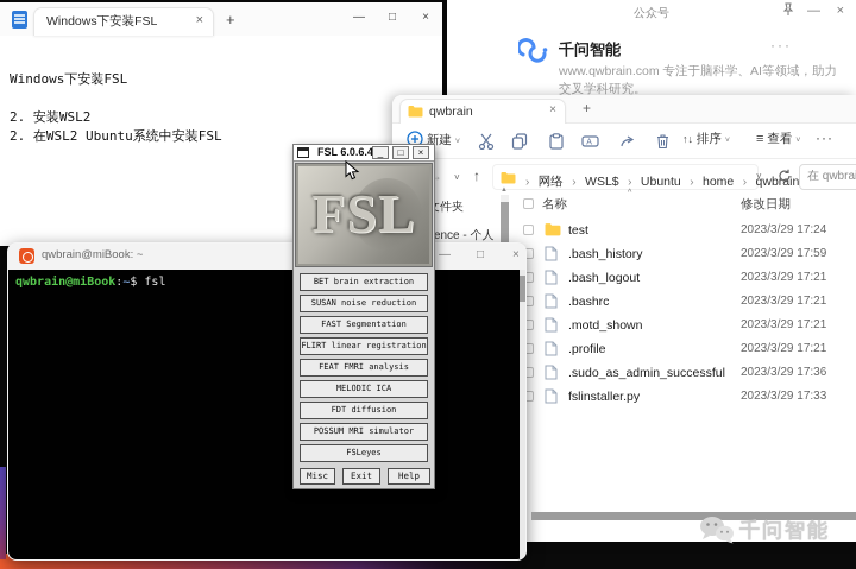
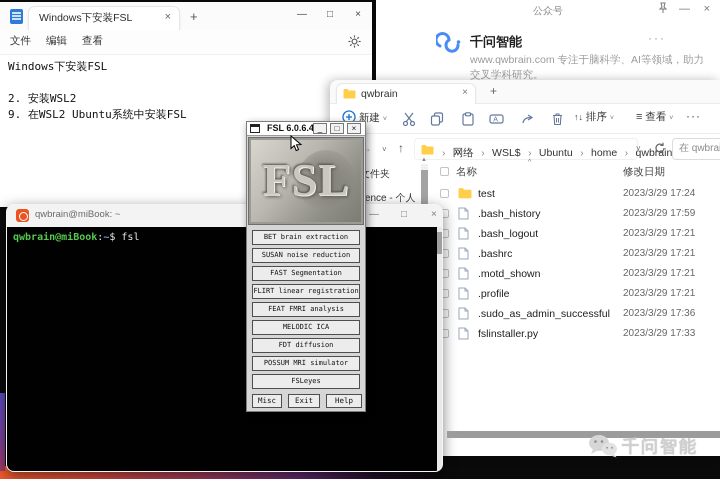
  Windows下安装FSL
  ×
  +
  —
  □
  ×
+ 文件
+ 编辑
+ 查看
  Windows下安装FSL
  2. 安装WSL2
- 2. 在WSL2 Ubuntu系统中安装FSL
+ 9. 在WSL2 Ubuntu系统中安装FSL
  公众号
  —
  ×
  千问智能
  ···
  www.qwbrain.com 专注于脑科学、AI等领域，助力交叉学科研究。
  qwbrain
  ×
  +
  ↑↓ 排序
  ≡ 查看
  ···
  →
  ˅
  ↑
  › 网络 › WSL$ › Ubuntu › home › qwbrain
  ˅
  在 qwbra
  ence - 个人
  名称
  修改日期
  test
  2023/3/29 17:24
  .bash_history
  2023/3/29 17:59
  .bash_logout
  2023/3/29 17:21
  .bashrc
  2023/3/29 17:21
  .motd_shown
  2023/3/29 17:21
  .profile
  2023/3/29 17:21
  .sudo_as_admin_successful
  2023/3/29 17:36
  fslinstaller.py
  2023/3/29 17:33
  qwbrain@miBook: ~
  —
  □
  ×
  qwbrain@miBook:~$ fsl
  FSL 6.0.6.4
  _
  □
  ×
  FSL
  BET brain extraction
  SUSAN noise reduction
  FAST Segmentation
  FLIRT linear registration
  FEAT FMRI analysis
  MELODIC ICA
  FDT diffusion
  POSSUM MRI simulator
  FSLeyes
  Misc
  Exit
  Help
  千问智能
